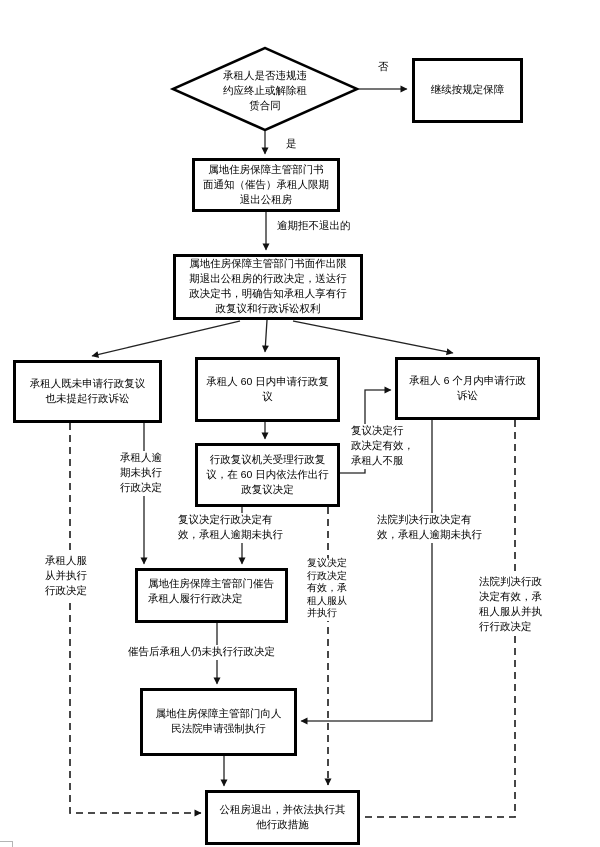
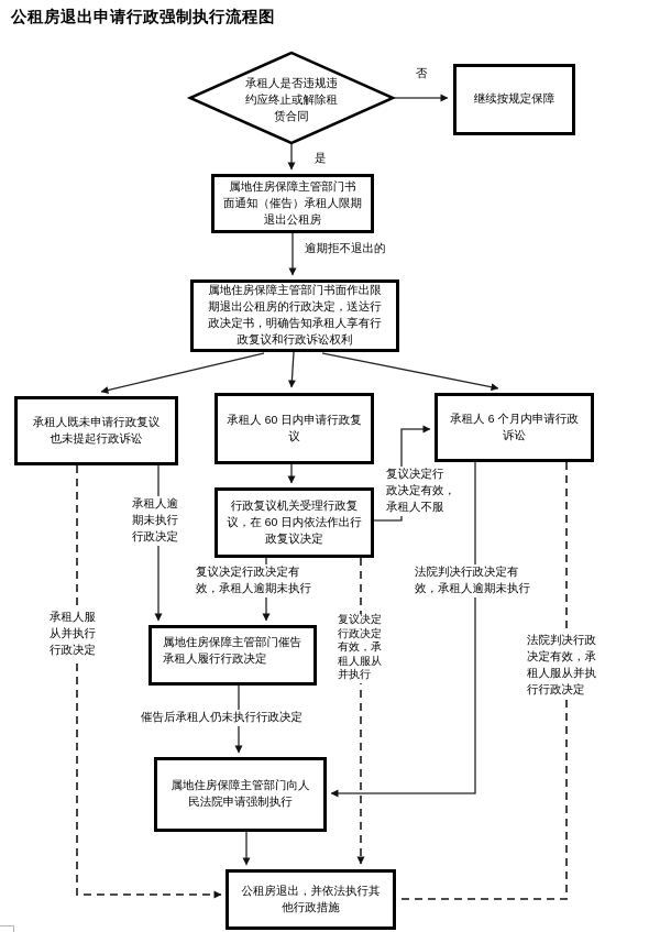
+ 公租房退出申请行政强制执行流程图
  承租人是否违规违
  约应终止或解除租
  赁合同
  继续按规定保障
  属地住房保障主管部门书
  面通知（催告）承租人限期
  退出公租房
  属地住房保障主管部门书面作出限
  期退出公租房的行政决定，送达行
  政决定书，明确告知承租人享有行
  政复议和行政诉讼权利
  承租人既未申请行政复议
  也未提起行政诉讼
  承租人 60 日内申请行政复
  议
  承租人 6 个月内申请行政
  诉讼
  行政复议机关受理行政复
  议，在 60 日内依法作出行
  政复议决定
  属地住房保障主管部门催告
  承租人履行行政决定
  属地住房保障主管部门向人
  民法院申请强制执行
  公租房退出，并依法执行其
  他行政措施
  否
  是
  逾期拒不退出的
  复议决定行
  政决定有效，
  承租人不服
  承租人逾
  期未执行
  行政决定
  承租人服
  从并执行
  行政决定
  复议决定行政决定有
  效，承租人逾期未执行
  复议决定
  行政决定
  有效，承
  租人服从
  并执行
  法院判决行政决定有
  效，承租人逾期未执行
  法院判决行政
  决定有效，承
  租人服从并执
  行行政决定
  催告后承租人仍未执行行政决定
